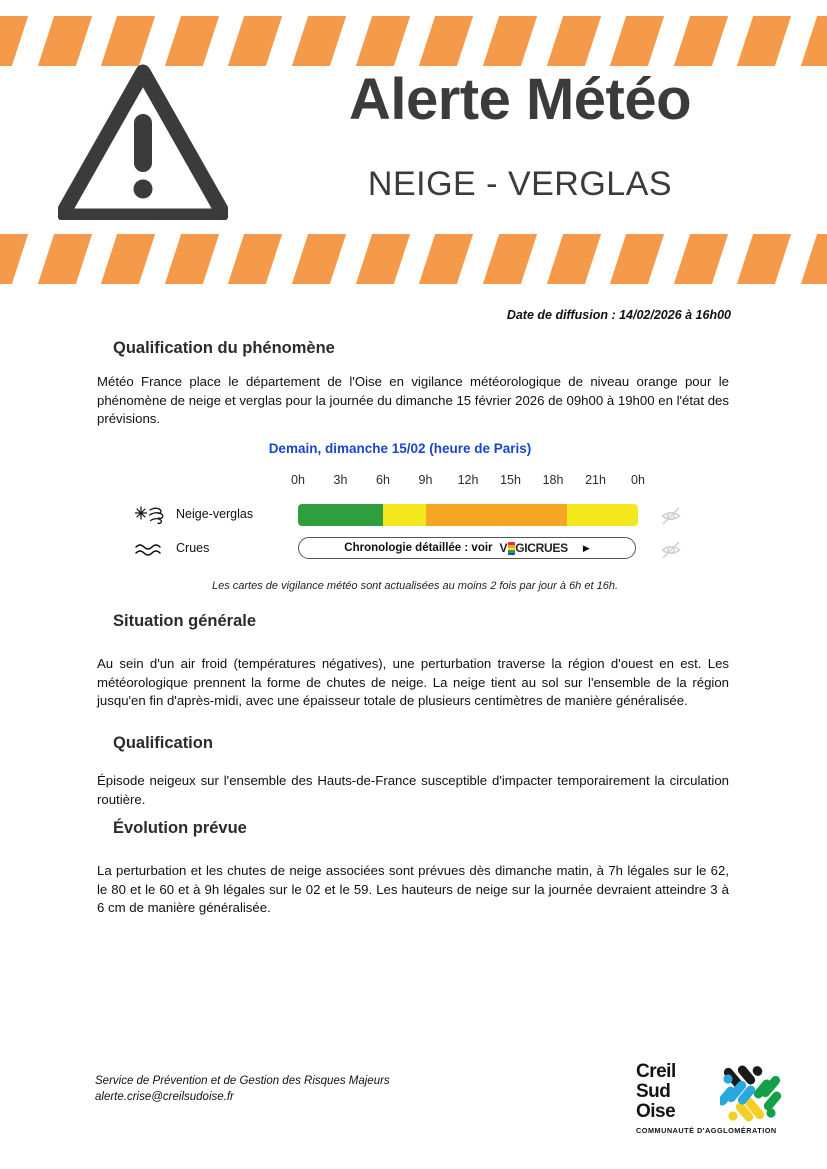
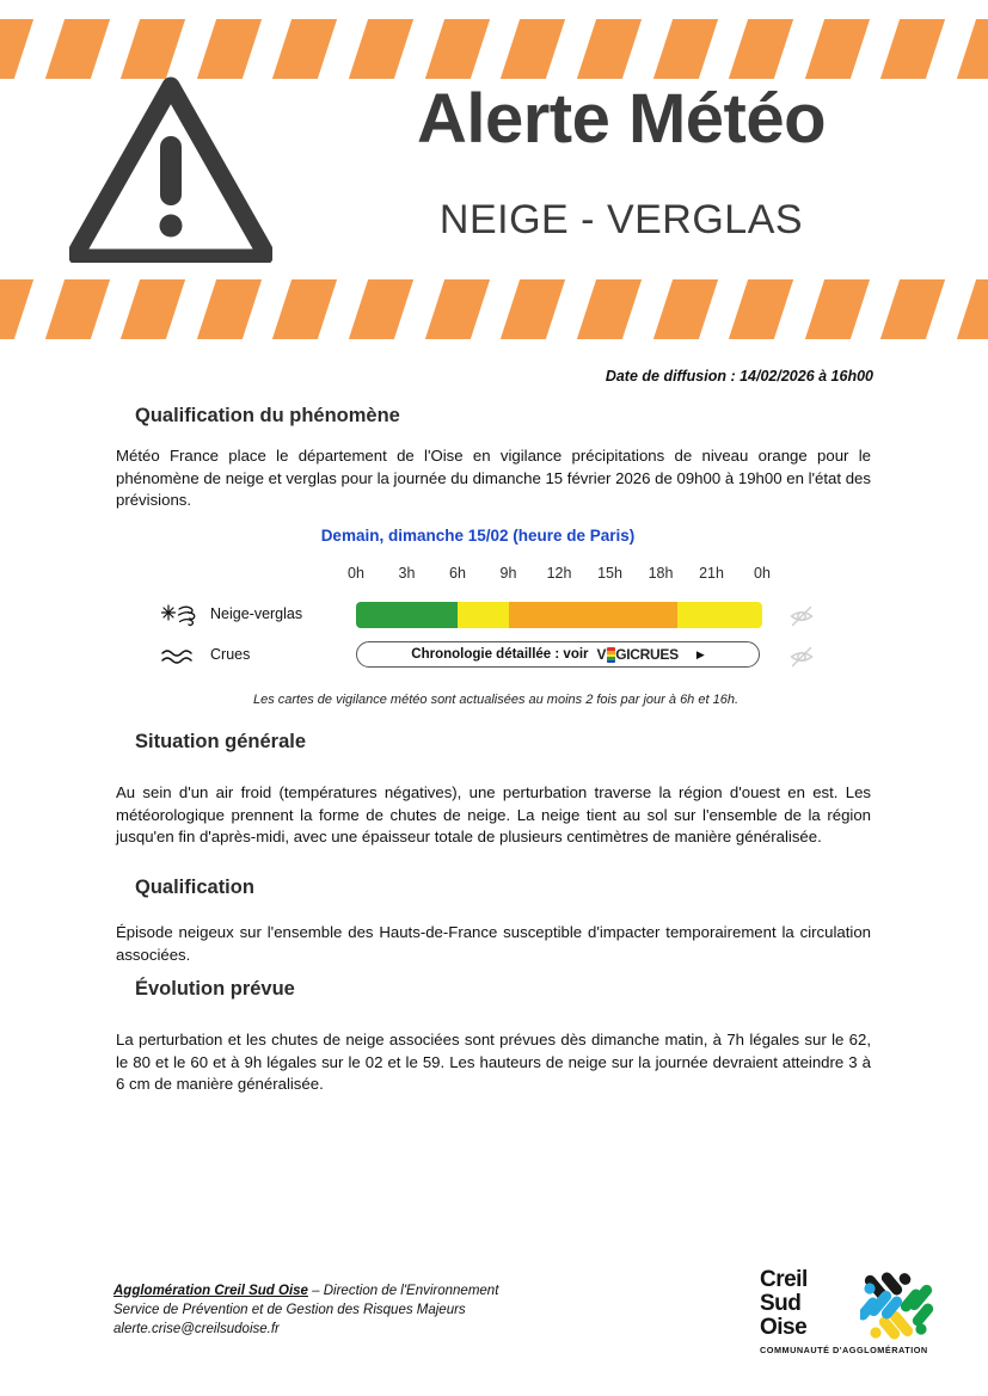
  Alerte Météo
  NEIGE - VERGLAS
  Date de diffusion : 14/02/2026 à 16h00
  Qualification du phénomène
- Météo France place le département de l'Oise en vigilance météorologique de niveau orange pour le phénomène de neige et verglas pour la journée du dimanche 15 février 2026 de 09h00 à 19h00 en l'état des prévisions.
+ Météo France place le département de l'Oise en vigilance précipitations de niveau orange pour le phénomène de neige et verglas pour la journée du dimanche 15 février 2026 de 09h00 à 19h00 en l'état des prévisions.
  Demain, dimanche 15/02 (heure de Paris)
  0h
  3h
  6h
  9h
  12h
  15h
  18h
  21h
  0h
  Neige-verglas
  Crues
  Chronologie détaillée : voir
  V
  GICRUES
  ▶
  Les cartes de vigilance météo sont actualisées au moins 2 fois par jour à 6h et 16h.
  Situation générale
  Au sein d'un air froid (températures négatives), une perturbation traverse la région d'ouest en est. Les météorologique prennent la forme de chutes de neige. La neige tient au sol sur l'ensemble de la région jusqu'en fin d'après-midi, avec une épaisseur totale de plusieurs centimètres de manière généralisée.
  Qualification
- Épisode neigeux sur l'ensemble des Hauts-de-France susceptible d'impacter temporairement la circulation routière.
+ Épisode neigeux sur l'ensemble des Hauts-de-France susceptible d'impacter temporairement la circulation associées.
  Évolution prévue
  La perturbation et les chutes de neige associées sont prévues dès dimanche matin, à 7h légales sur le 62, le 80 et le 60 et à 9h légales sur le 02 et le 59. Les hauteurs de neige sur la journée devraient atteindre 3 à 6 cm de manière généralisée.
+ Agglomération Creil Sud Oise – Direction de l'Environnement
  Service de Prévention et de Gestion des Risques Majeurs
  alerte.crise@creilsudoise.fr
  Creil
  Sud
  Oise
  COMMUNAUTÉ D'AGGLOMÉRATION
